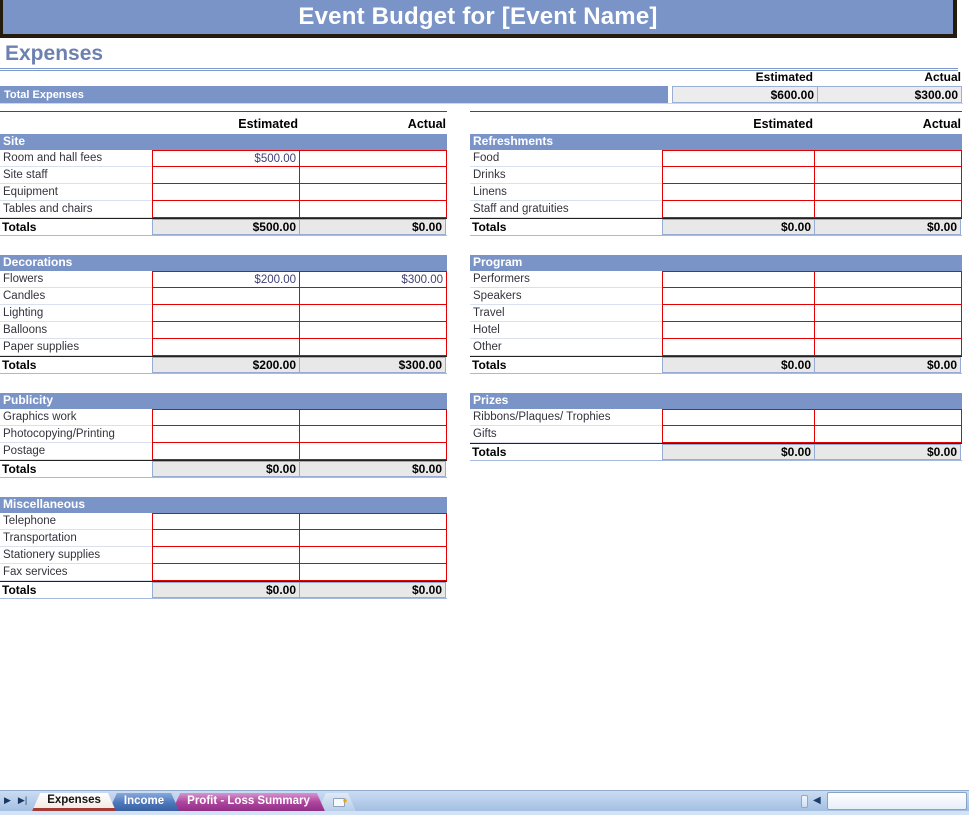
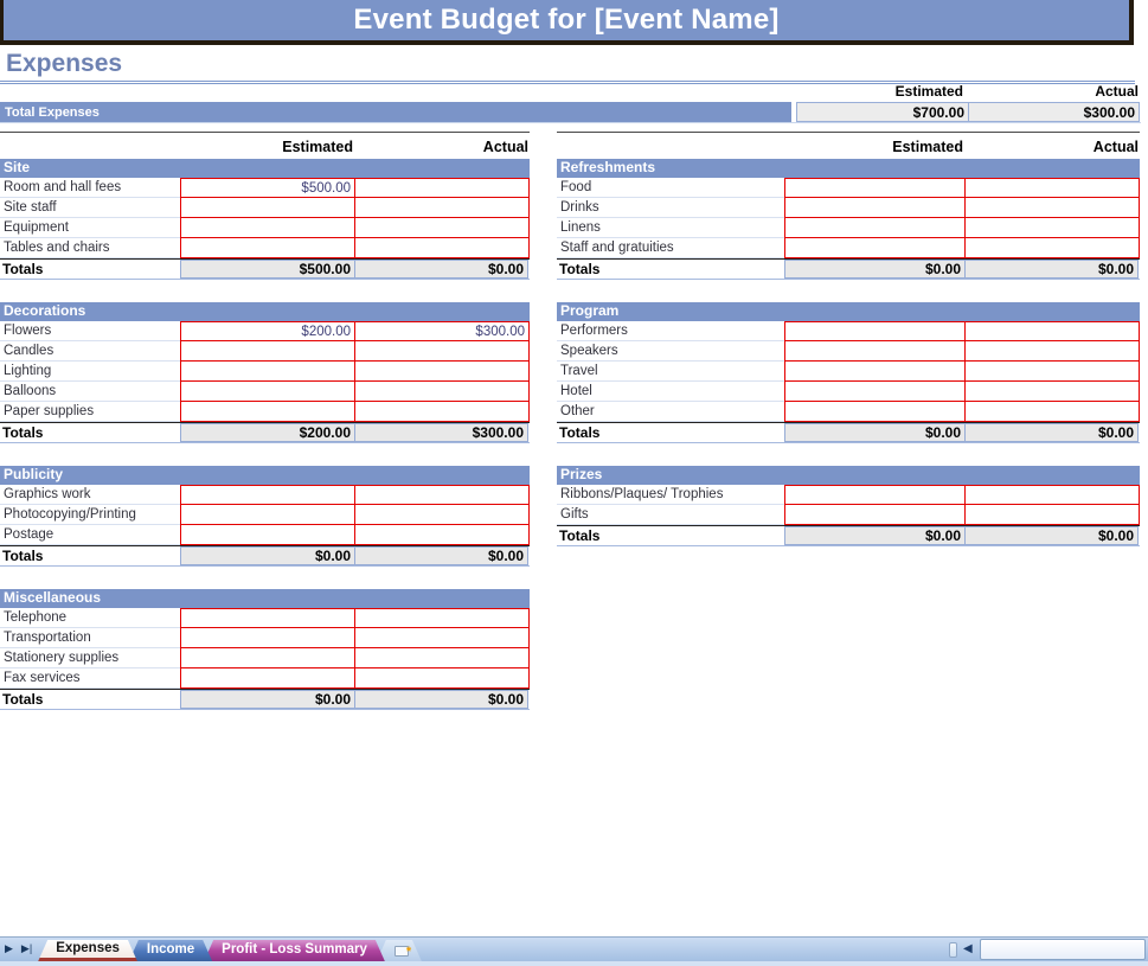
  Event Budget for [Event Name]
  Expenses
  Estimated
  Actual
  Total Expenses
- $600.00
+ $700.00
  $300.00
  Estimated
  Actual
  Site
  Room and hall fees
  $500.00
  Site staff
  Equipment
  Tables and chairs
  Totals
  $500.00
  $0.00
  Decorations
  Flowers
  $200.00
  $300.00
  Candles
  Lighting
  Balloons
  Paper supplies
  Totals
  $200.00
  $300.00
  Publicity
  Graphics work
  Photocopying/Printing
  Postage
  Totals
  $0.00
  $0.00
  Miscellaneous
  Telephone
  Transportation
  Stationery supplies
  Fax services
  Totals
  $0.00
  $0.00
  Estimated
  Actual
  Refreshments
  Food
  Drinks
  Linens
  Staff and gratuities
  Totals
  $0.00
  $0.00
  Program
  Performers
  Speakers
  Travel
  Hotel
  Other
  Totals
  $0.00
  $0.00
  Prizes
  Ribbons/Plaques/ Trophies
  Gifts
  Totals
  $0.00
  $0.00
  ▶
  ▶|
  Expenses
  Income
  Profit - Loss Summary
  *
  ◀
